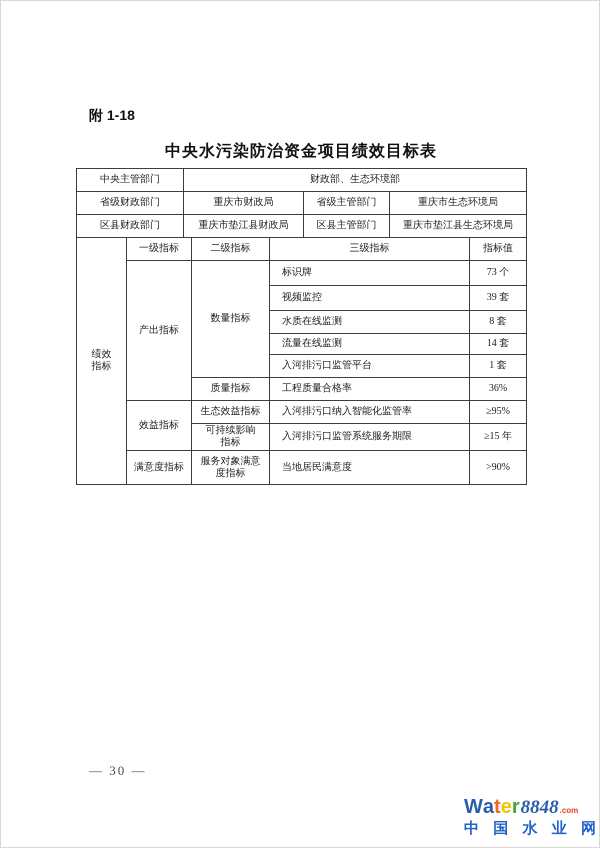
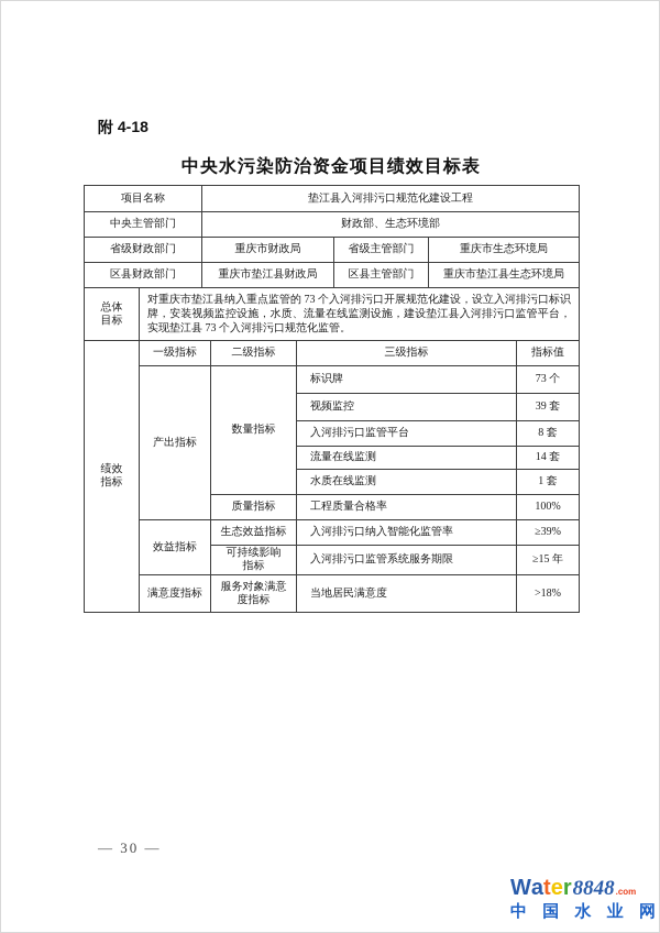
- 附 1-18
+ 附 4-18
  中央水污染防治资金项目绩效目标表
+ 项目名称	垫江县入河排污口规范化建设工程
  中央主管部门	财政部、生态环境部
  省级财政部门	重庆市财政局	省级主管部门	重庆市生态环境局
  区县财政部门	重庆市垫江县财政局	区县主管部门	重庆市垫江县生态环境局
+ 总体 目标	对重庆市垫江县纳入重点监管的 73 个入河排污口开展规范化建设，设立入河排污口标识牌，安装视频监控设施，水质、流量在线监测设施，建设垫江县入河排污口监管平台，实现垫江县 73 个入河排污口规范化监管。
  绩效 指标	一级指标	二级指标	三级指标	指标值
  产出指标	数量指标	标识牌	73 个
  视频监控	39 套
- 水质在线监测	8 套
+ 入河排污口监管平台	8 套
  流量在线监测	14 套
- 入河排污口监管平台	1 套
+ 水质在线监测	1 套
- 质量指标	工程质量合格率	36%
+ 质量指标	工程质量合格率	100%
- 效益指标	生态效益指标	入河排污口纳入智能化监管率	≥95%
+ 效益指标	生态效益指标	入河排污口纳入智能化监管率	≥39%
  可持续影响 指标	入河排污口监管系统服务期限	≥15 年
- 满意度指标	服务对象满意 度指标	当地居民满意度	>90%
+ 满意度指标	服务对象满意 度指标	当地居民满意度	>18%
  — 30 —
  W
  a
  t
  e
  r
  8848
  .com
  中
  国
  水
  业
  网
